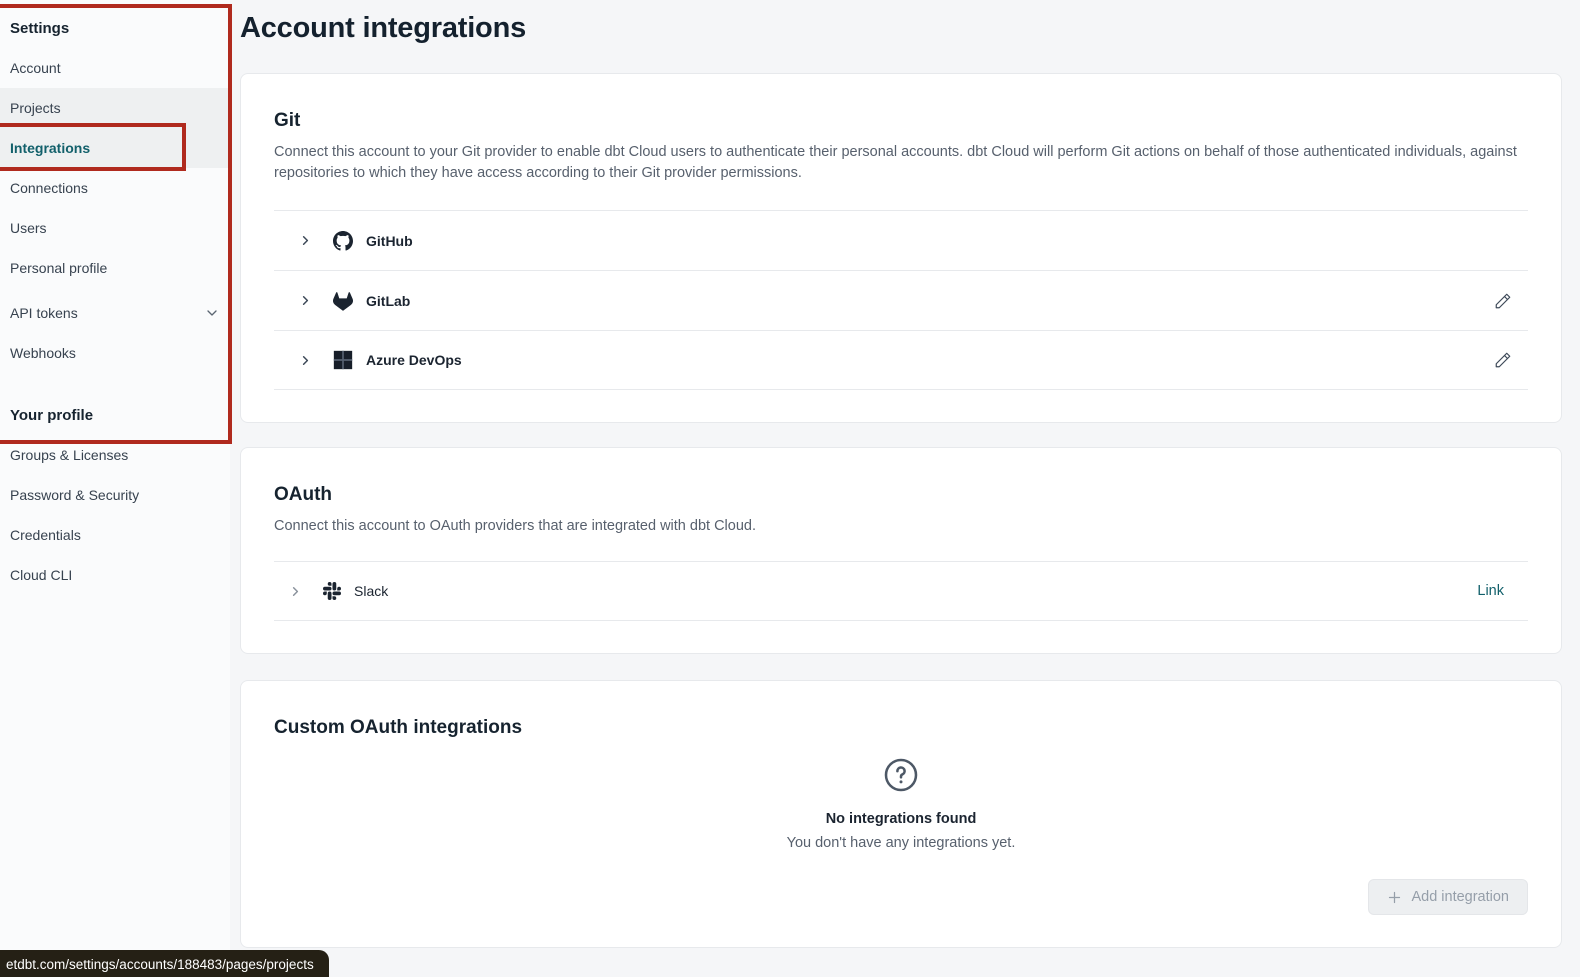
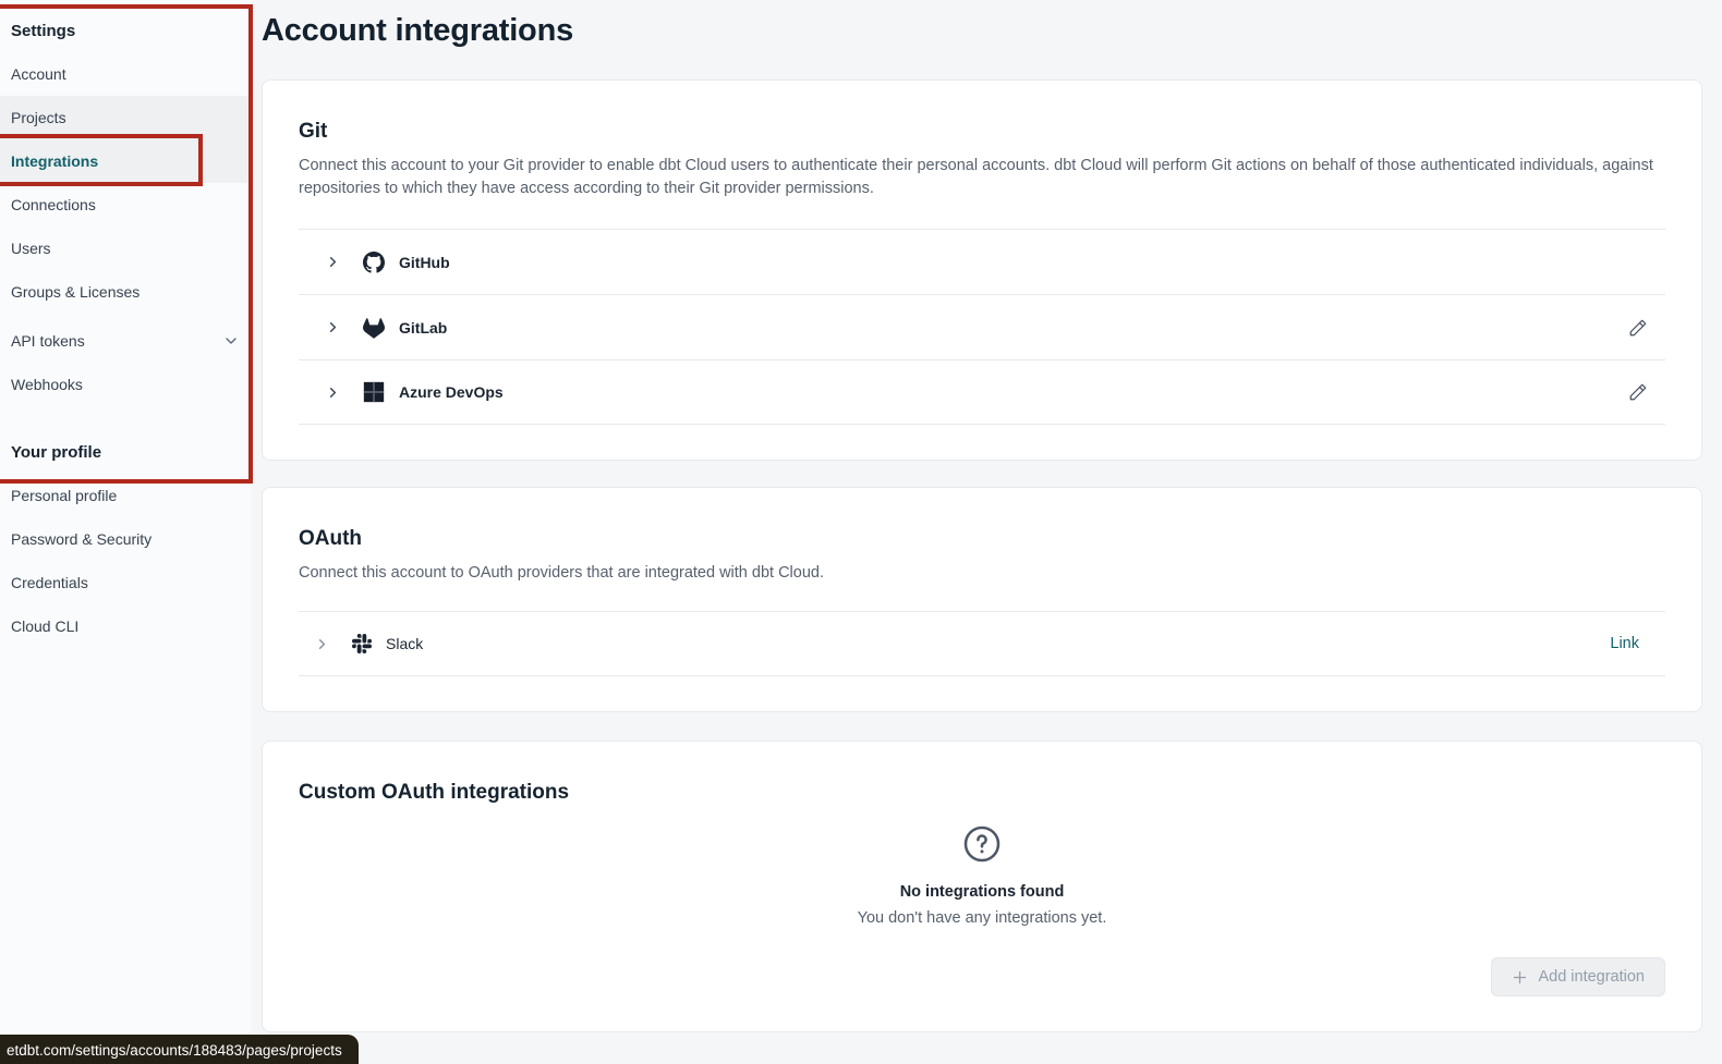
  Settings
  Account
  Projects
  Integrations
  Connections
  Users
- Personal profile
+ Groups & Licenses
  API tokens
  Webhooks
  Your profile
- Groups & Licenses
+ Personal profile
  Password & Security
  Credentials
  Cloud CLI
  Account integrations
  Git
  Connect this account to your Git provider to enable dbt Cloud users to authenticate their personal accounts. dbt Cloud will perform Git actions on behalf of those authenticated individuals, against repositories to which they have access according to their Git provider permissions.
  GitHub
  GitLab
  Azure DevOps
  OAuth
  Connect this account to OAuth providers that are integrated with dbt Cloud.
  Slack
  Link
  Custom OAuth integrations
  No integrations found
  You don't have any integrations yet.
  Add integration
  etdbt.com/settings/accounts/188483/pages/projects
